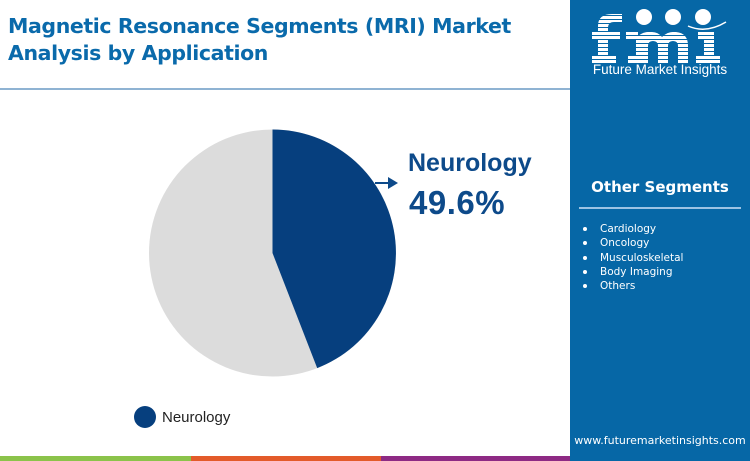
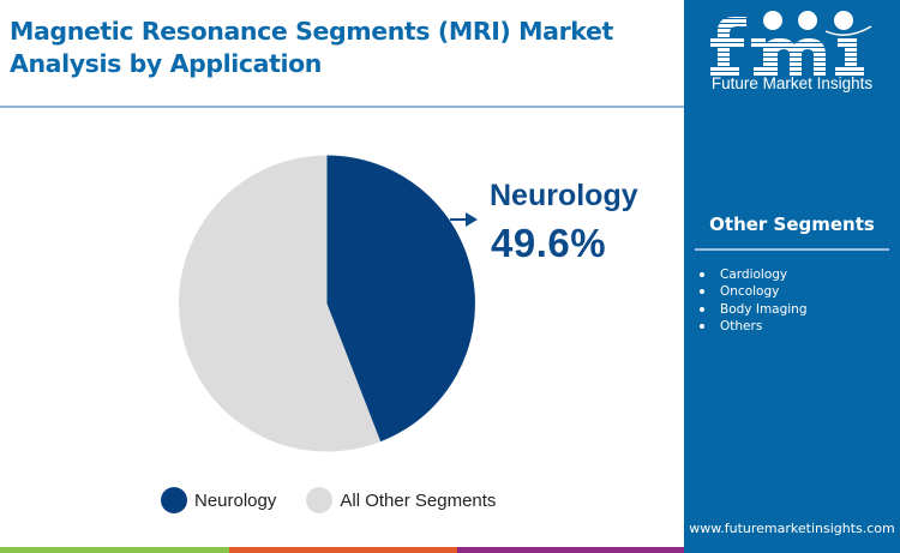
  Magnetic Resonance Segments (MRI) Market
  Analysis by Application
  Neurology
  49.6%
  Neurology
+ All Other Segments
  Future Market Insights
  Other Segments
  Cardiology
  Oncology
- Musculoskeletal
  Body Imaging
  Others
  www.futuremarketinsights.com
